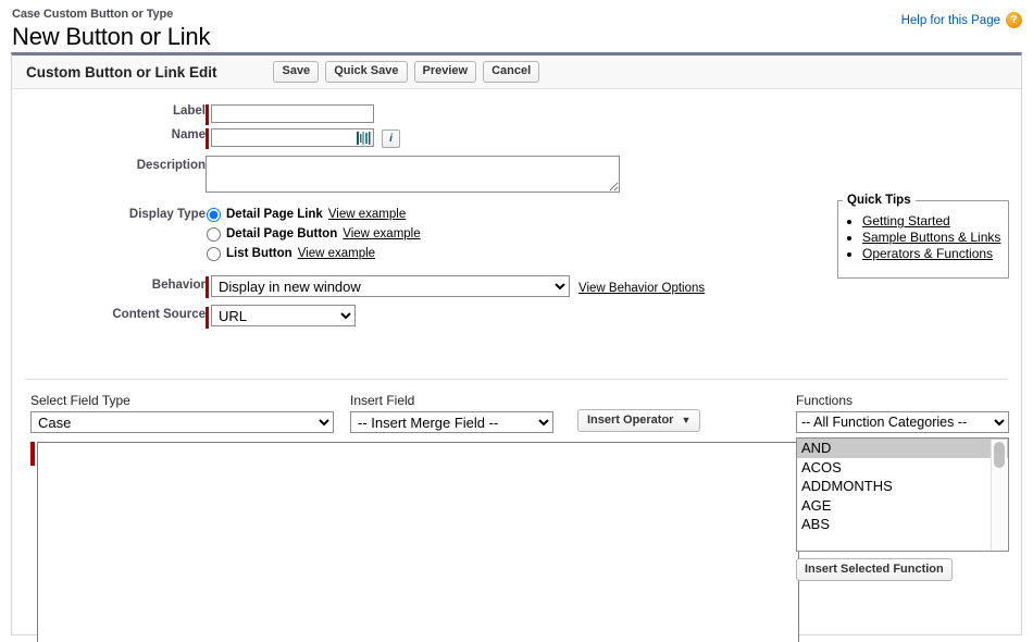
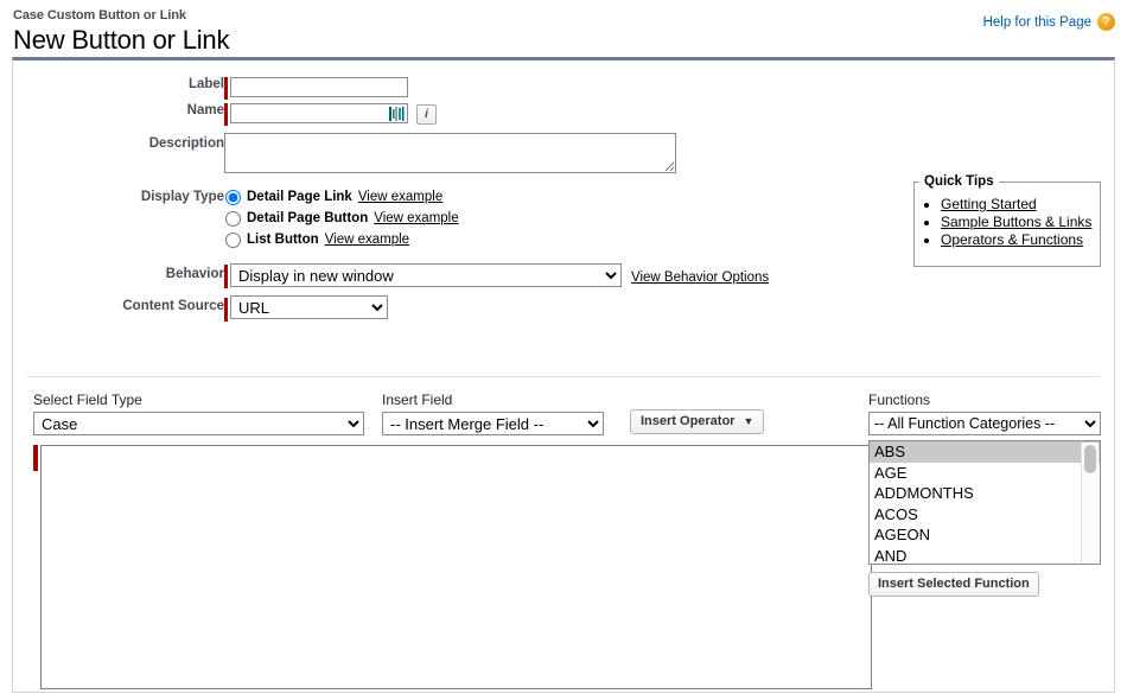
- Case Custom Button or Type
+ Case Custom Button or Link
  New Button or Link
  Help for this Page
  ?
- Custom Button or Link Edit
- Save
- Quick Save
- Preview
- Cancel
  Label
  Name	i
  Description
  Display Type	Detail Page Link View example Detail Page Button View example List Button View example
  Behavior	Display in new window View Behavior Options
  Content Source	URL
  Quick Tips
  Getting Started
  Sample Buttons & Links
  Operators & Functions
  Select Field Type
  Case
  Insert Field
  -- Insert Merge Field --
  Insert Operator ▼
  Functions
  -- All Function Categories --
- AND
+ ABS
- ACOS
+ AGE
  ADDMONTHS
- AGE
+ ACOS
+ AGEON
- ABS
+ AND
  Insert Selected Function
